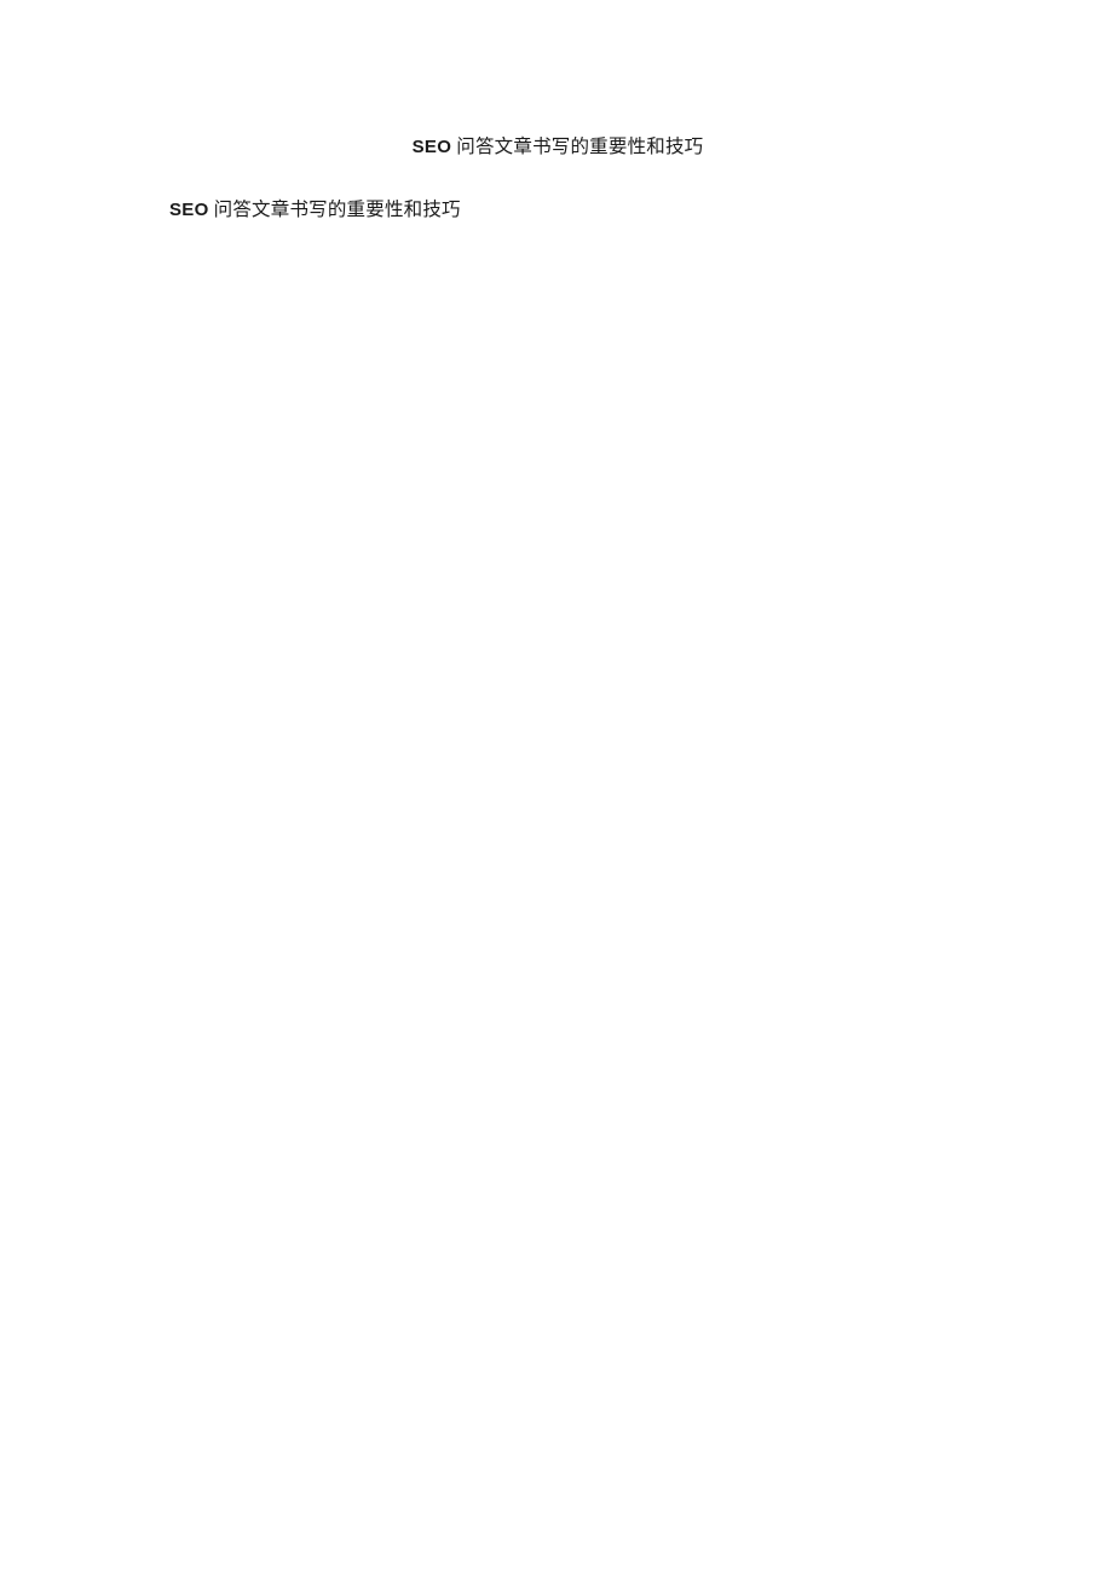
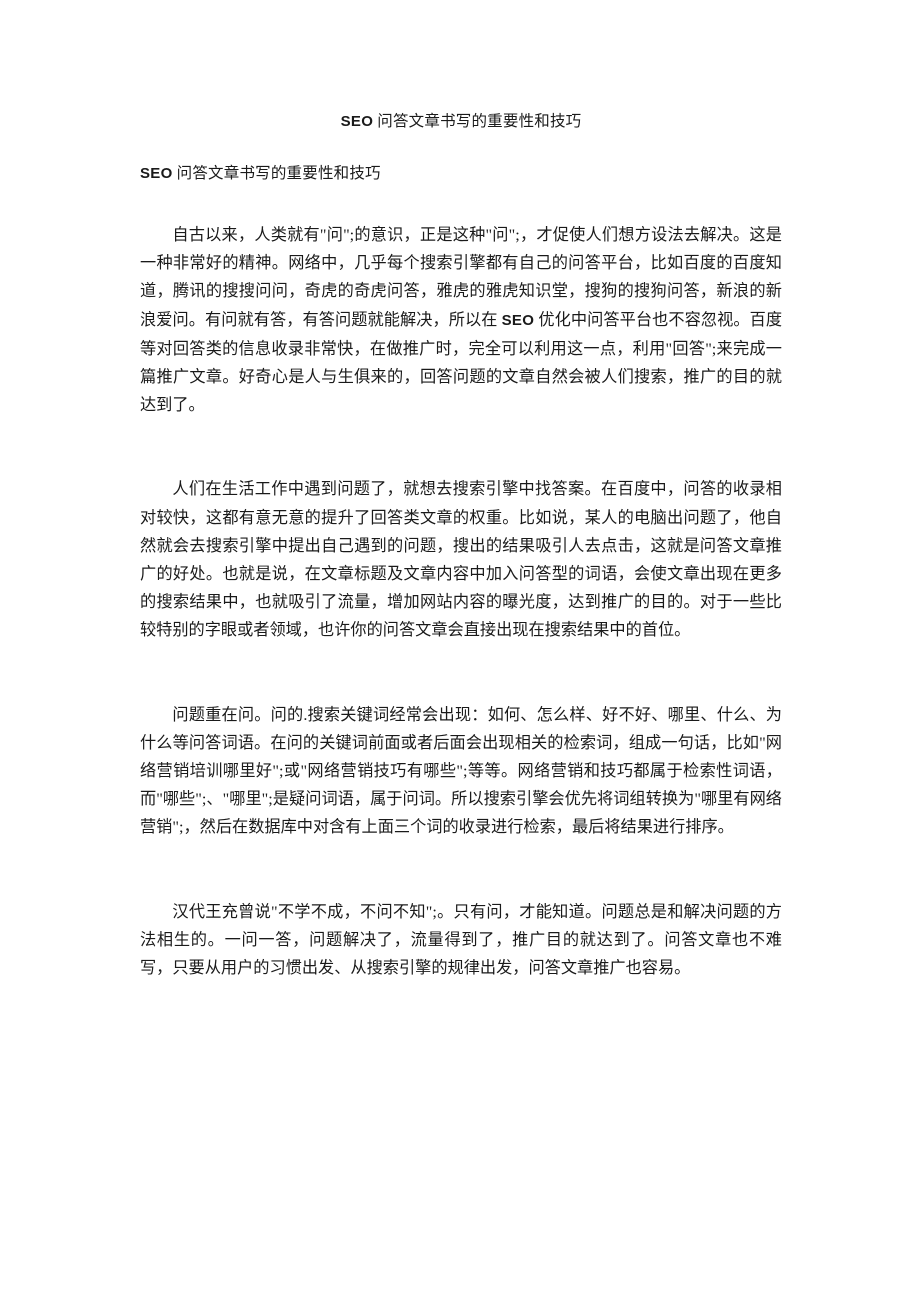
  SEO 问答文章书写的重要性和技巧
  SEO 问答文章书写的重要性和技巧
+ 自古以来，人类就有"问";的意识，正是这种"问";，才促使人们想方设法去解决。这是一种非常好的精神。网络中，几乎每个搜索引擎都有自己的问答平台，比如百度的百度知道，腾讯的搜搜问问，奇虎的奇虎问答，雅虎的雅虎知识堂，搜狗的搜狗问答，新浪的新浪爱问。有问就有答，有答问题就能解决，所以在 SEO 优化中问答平台也不容忽视。百度等对回答类的信息收录非常快，在做推广时，完全可以利用这一点，利用"回答";来完成一篇推广文章。好奇心是人与生俱来的，回答问题的文章自然会被人们搜索，推广的目的就达到了。
+ 人们在生活工作中遇到问题了，就想去搜索引擎中找答案。在百度中，问答的收录相对较快，这都有意无意的提升了回答类文章的权重。比如说，某人的电脑出问题了，他自然就会去搜索引擎中提出自己遇到的问题，搜出的结果吸引人去点击，这就是问答文章推广的好处。也就是说，在文章标题及文章内容中加入问答型的词语，会使文章出现在更多的搜索结果中，也就吸引了流量，增加网站内容的曝光度，达到推广的目的。对于一些比较特别的字眼或者领域，也许你的问答文章会直接出现在搜索结果中的首位。
+ 问题重在问。问的.搜索关键词经常会出现：如何、怎么样、好不好、哪里、什么、为什么等问答词语。在问的关键词前面或者后面会出现相关的检索词，组成一句话，比如"网络营销培训哪里好";或"网络营销技巧有哪些";等等。网络营销和技巧都属于检索性词语，而"哪些";、"哪里";是疑问词语，属于问词。所以搜索引擎会优先将词组转换为"哪里有网络营销";，然后在数据库中对含有上面三个词的收录进行检索，最后将结果进行排序。
+ 汉代王充曾说"不学不成，不问不知";。只有问，才能知道。问题总是和解决问题的方法相生的。一问一答，问题解决了，流量得到了，推广目的就达到了。问答文章也不难写，只要从用户的习惯出发、从搜索引擎的规律出发，问答文章推广也容易。
